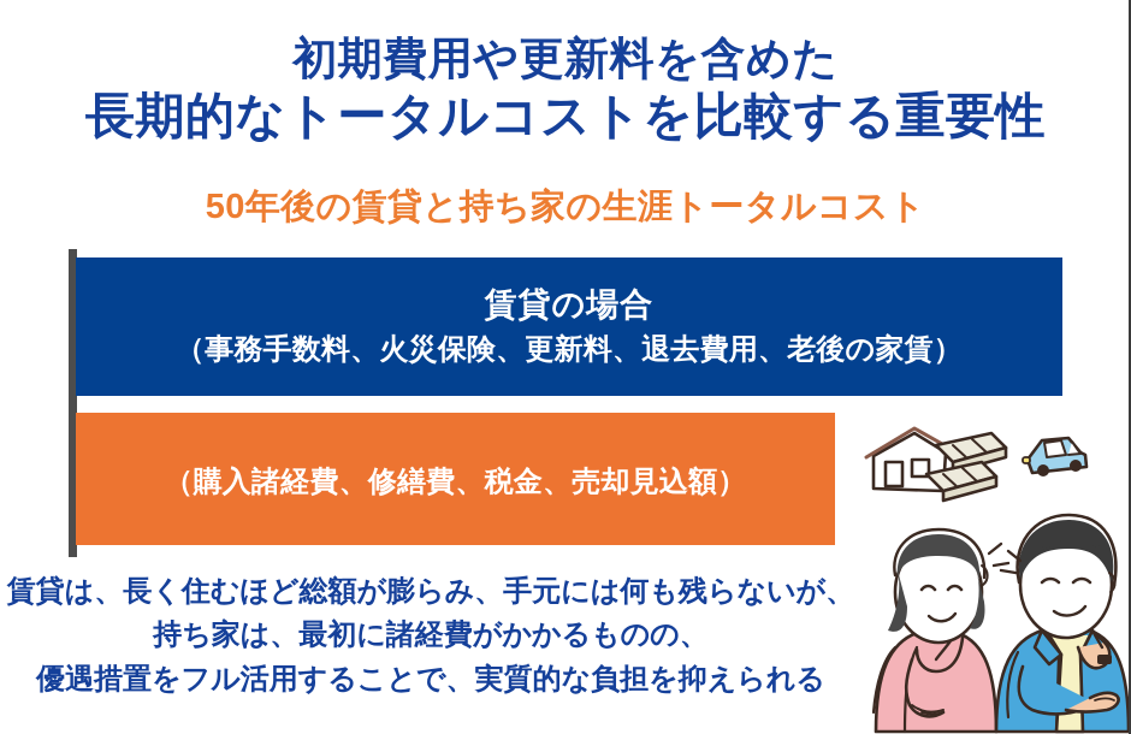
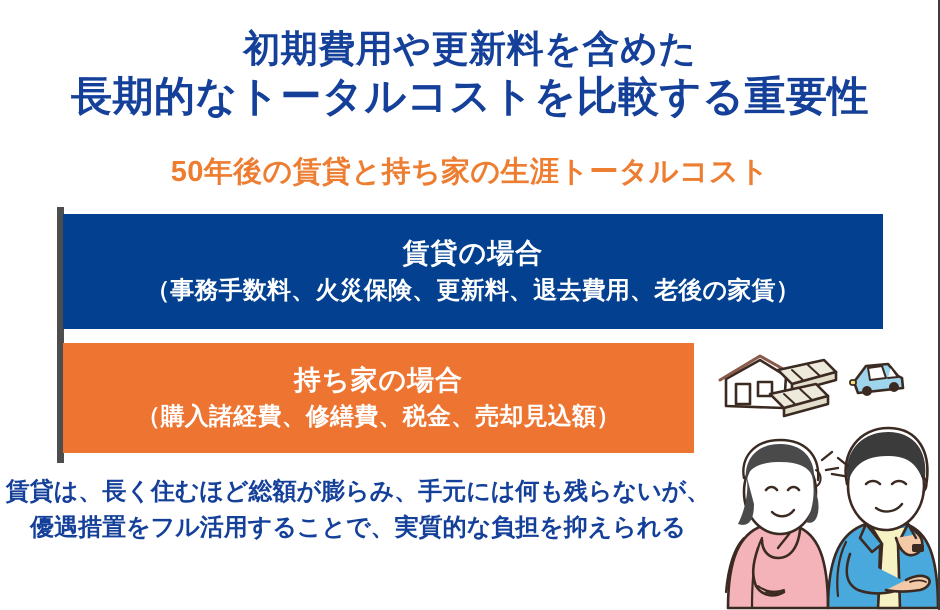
  初期費用や更新料を含めた
  長期的なトータルコストを比較する重要性
  50年後の賃貸と持ち家の生涯トータルコスト
  賃貸の場合
  （事務手数料、火災保険、更新料、退去費用、老後の家賃）
+ 持ち家の場合
  （購入諸経費、修繕費、税金、売却見込額）
  賃貸は、長く住むほど総額が膨らみ、手元には何も残らないが、
- 持ち家は、最初に諸経費がかかるものの、
  優遇措置をフル活用することで、実質的な負担を抑えられる
